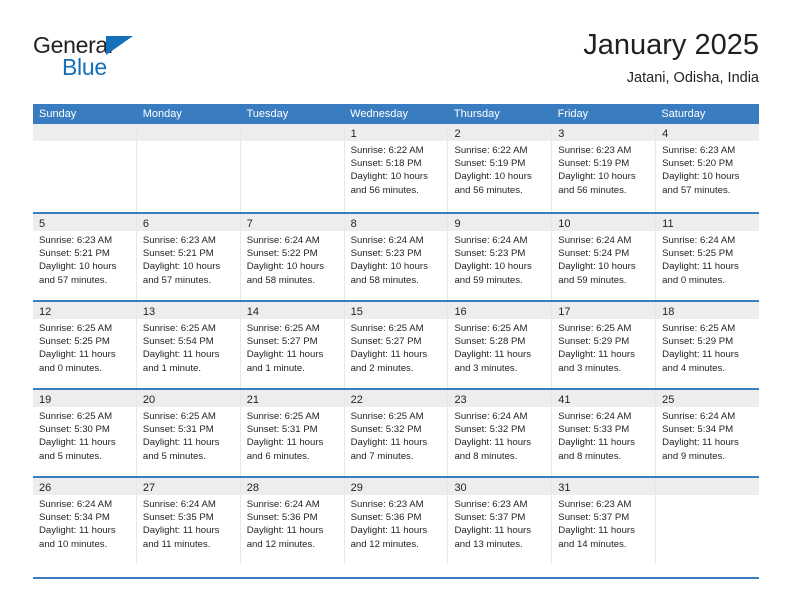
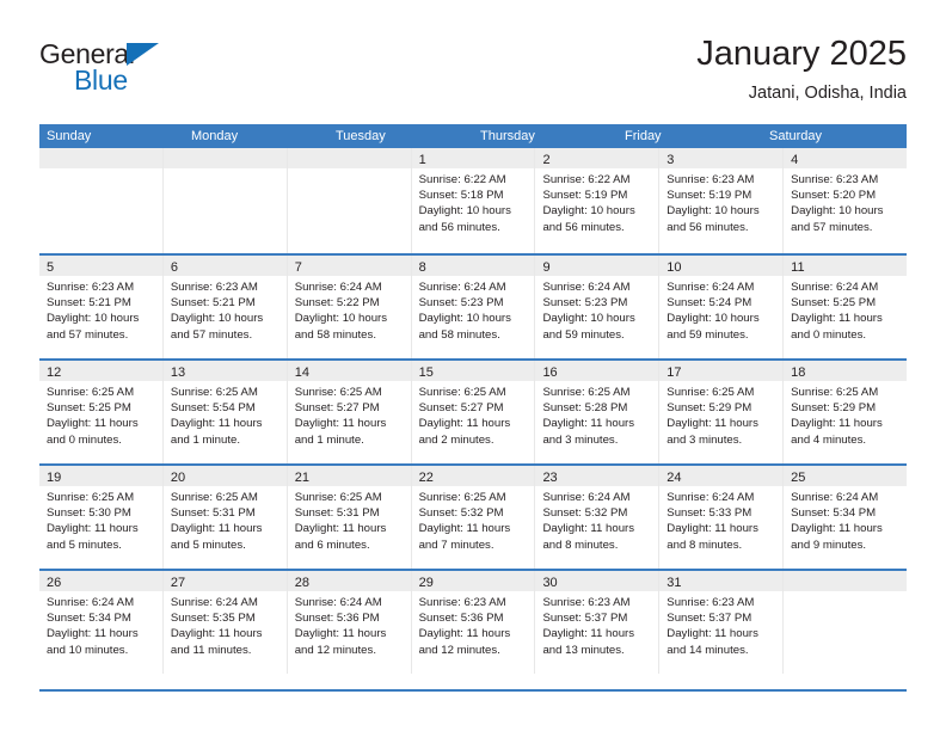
  General
  Blue
  January 2025
  Jatani, Odisha, India
  Sunday
  Monday
  Tuesday
- Wednesday
  Thursday
  Friday
  Saturday
  1
  Sunrise: 6:22 AM
  Sunset: 5:18 PM
  Daylight: 10 hours
  and 56 minutes.
  2
  Sunrise: 6:22 AM
  Sunset: 5:19 PM
  Daylight: 10 hours
  and 56 minutes.
  3
  Sunrise: 6:23 AM
  Sunset: 5:19 PM
  Daylight: 10 hours
  and 56 minutes.
  4
  Sunrise: 6:23 AM
  Sunset: 5:20 PM
  Daylight: 10 hours
  and 57 minutes.
  5
  Sunrise: 6:23 AM
  Sunset: 5:21 PM
  Daylight: 10 hours
  and 57 minutes.
  6
  Sunrise: 6:23 AM
  Sunset: 5:21 PM
  Daylight: 10 hours
  and 57 minutes.
  7
  Sunrise: 6:24 AM
  Sunset: 5:22 PM
  Daylight: 10 hours
  and 58 minutes.
  8
  Sunrise: 6:24 AM
  Sunset: 5:23 PM
  Daylight: 10 hours
  and 58 minutes.
  9
  Sunrise: 6:24 AM
  Sunset: 5:23 PM
  Daylight: 10 hours
  and 59 minutes.
  10
  Sunrise: 6:24 AM
  Sunset: 5:24 PM
  Daylight: 10 hours
  and 59 minutes.
  11
  Sunrise: 6:24 AM
  Sunset: 5:25 PM
  Daylight: 11 hours
  and 0 minutes.
  12
  Sunrise: 6:25 AM
  Sunset: 5:25 PM
  Daylight: 11 hours
  and 0 minutes.
  13
  Sunrise: 6:25 AM
  Sunset: 5:54 PM
  Daylight: 11 hours
  and 1 minute.
  14
  Sunrise: 6:25 AM
  Sunset: 5:27 PM
  Daylight: 11 hours
  and 1 minute.
  15
  Sunrise: 6:25 AM
  Sunset: 5:27 PM
  Daylight: 11 hours
  and 2 minutes.
  16
  Sunrise: 6:25 AM
  Sunset: 5:28 PM
  Daylight: 11 hours
  and 3 minutes.
  17
  Sunrise: 6:25 AM
  Sunset: 5:29 PM
  Daylight: 11 hours
  and 3 minutes.
  18
  Sunrise: 6:25 AM
  Sunset: 5:29 PM
  Daylight: 11 hours
  and 4 minutes.
  19
  Sunrise: 6:25 AM
  Sunset: 5:30 PM
  Daylight: 11 hours
  and 5 minutes.
  20
  Sunrise: 6:25 AM
  Sunset: 5:31 PM
  Daylight: 11 hours
  and 5 minutes.
  21
  Sunrise: 6:25 AM
  Sunset: 5:31 PM
  Daylight: 11 hours
  and 6 minutes.
  22
  Sunrise: 6:25 AM
  Sunset: 5:32 PM
  Daylight: 11 hours
  and 7 minutes.
  23
  Sunrise: 6:24 AM
  Sunset: 5:32 PM
  Daylight: 11 hours
  and 8 minutes.
- 41
+ 24
  Sunrise: 6:24 AM
  Sunset: 5:33 PM
  Daylight: 11 hours
  and 8 minutes.
  25
  Sunrise: 6:24 AM
  Sunset: 5:34 PM
  Daylight: 11 hours
  and 9 minutes.
  26
  Sunrise: 6:24 AM
  Sunset: 5:34 PM
  Daylight: 11 hours
  and 10 minutes.
  27
  Sunrise: 6:24 AM
  Sunset: 5:35 PM
  Daylight: 11 hours
  and 11 minutes.
  28
  Sunrise: 6:24 AM
  Sunset: 5:36 PM
  Daylight: 11 hours
  and 12 minutes.
  29
  Sunrise: 6:23 AM
  Sunset: 5:36 PM
  Daylight: 11 hours
  and 12 minutes.
  30
  Sunrise: 6:23 AM
  Sunset: 5:37 PM
  Daylight: 11 hours
  and 13 minutes.
  31
  Sunrise: 6:23 AM
  Sunset: 5:37 PM
  Daylight: 11 hours
  and 14 minutes.
